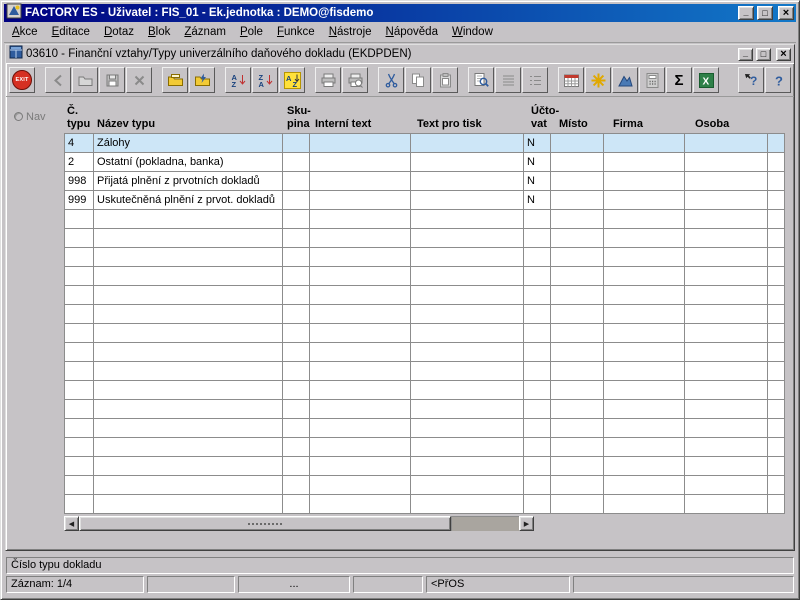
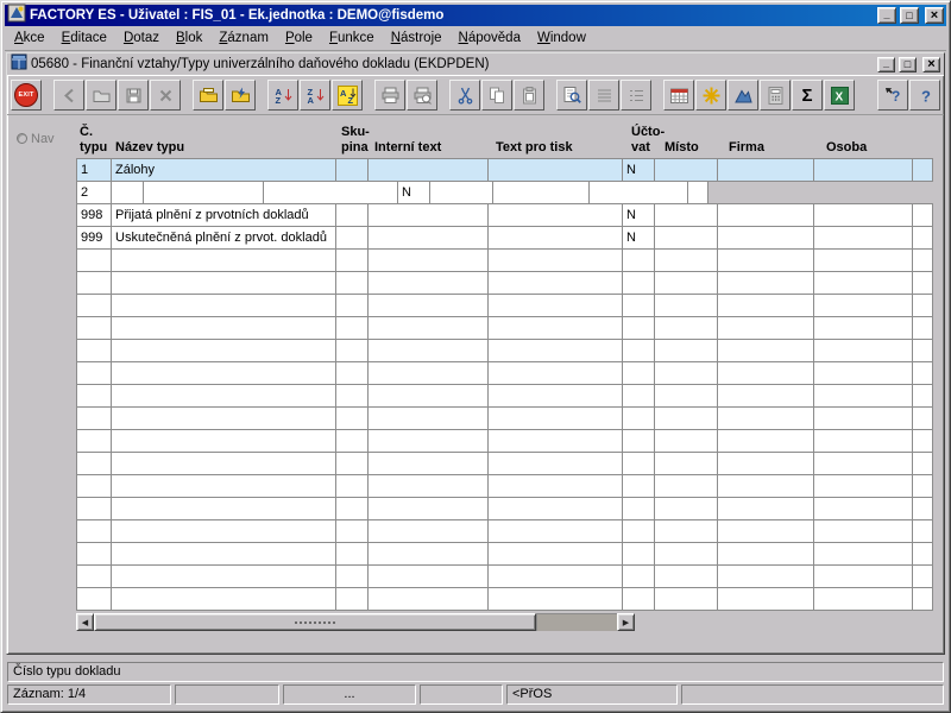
  FACTORY ES - Uživatel : FIS_01 - Ek.jednotka : DEMO@fisdemo
  _
  □
  ×
  Akce
  Editace
  Dotaz
  Blok
  Záznam
  Pole
  Funkce
  Nástroje
  Nápověda
  Window
- 03610 - Finanční vztahy/Typy univerzálního daňového dokladu (EKDPDEN)
+ 05680 - Finanční vztahy/Typy univerzálního daňového dokladu (EKDPDEN)
  _
  □
  ×
  A
  Z
  Z
  A
  A
  Z
  Σ
  X
  ?
  ?
  Nav
  Č.
  typu
  Název typu
  Sku-
  pina
  Interní text
  Text pro tisk
  Účto
  vat
  Místo
  Firma
  Osoba
- 4
+ 1
  Zálohy
  N
  2
- Ostatní (pokladna, banka)
  N
  998
  Přijatá plnění z prvotních dokladů
  N
  999
  Uskutečněná plnění z prvot. dokladů
  N
  Číslo typu dokladu
  Záznam: 1/4
  ...
  <PřOS
